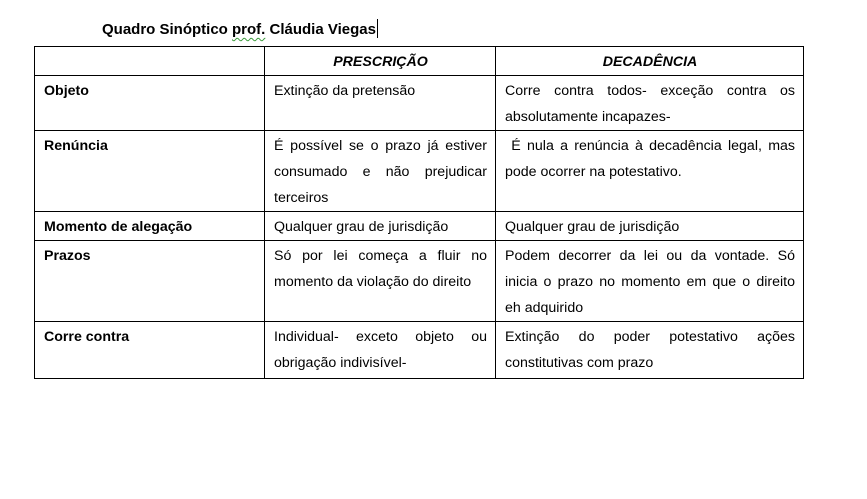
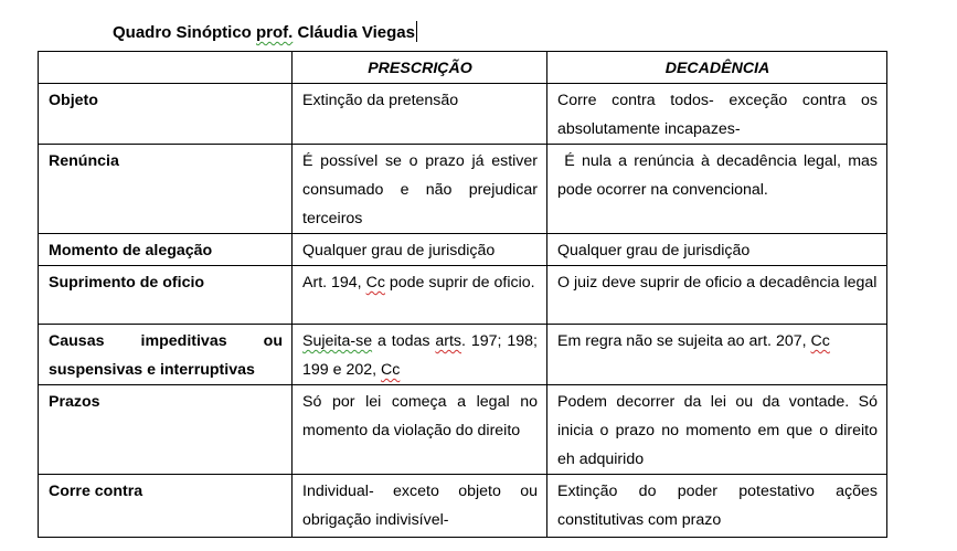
  Quadro Sinóptico prof. Cláudia Viegas
  	PRESCRIÇÃO	DECADÊNCIA
  Objeto	Extinção da pretensão	Corre contra todos- exceção contra os absolutamente incapazes-
- Renúncia	É possível se o prazo já estiver consumado e não prejudicar terceiros	É nula a renúncia à decadência legal, mas pode ocorrer na potestativo.
+ Renúncia	É possível se o prazo já estiver consumado e não prejudicar terceiros	É nula a renúncia à decadência legal, mas pode ocorrer na convencional.
  Momento de alegação	Qualquer grau de jurisdição	Qualquer grau de jurisdição
+ Suprimento de oficio	Art. 194, Cc pode suprir de oficio.	O juiz deve suprir de oficio a decadência legal
+ Causas impeditivas ou suspensivas e interruptivas	Sujeita-se a todas arts. 197; 198; 199 e 202, Cc	Em regra não se sujeita ao art. 207, Cc
- Prazos	Só por lei começa a fluir no momento da violação do direito	Podem decorrer da lei ou da vontade. Só inicia o prazo no momento em que o direito eh adquirido
+ Prazos	Só por lei começa a legal no momento da violação do direito	Podem decorrer da lei ou da vontade. Só inicia o prazo no momento em que o direito eh adquirido
  Corre contra	Individual- exceto objeto ou obrigação indivisível-	Extinção do poder potestativo ações constitutivas com prazo
